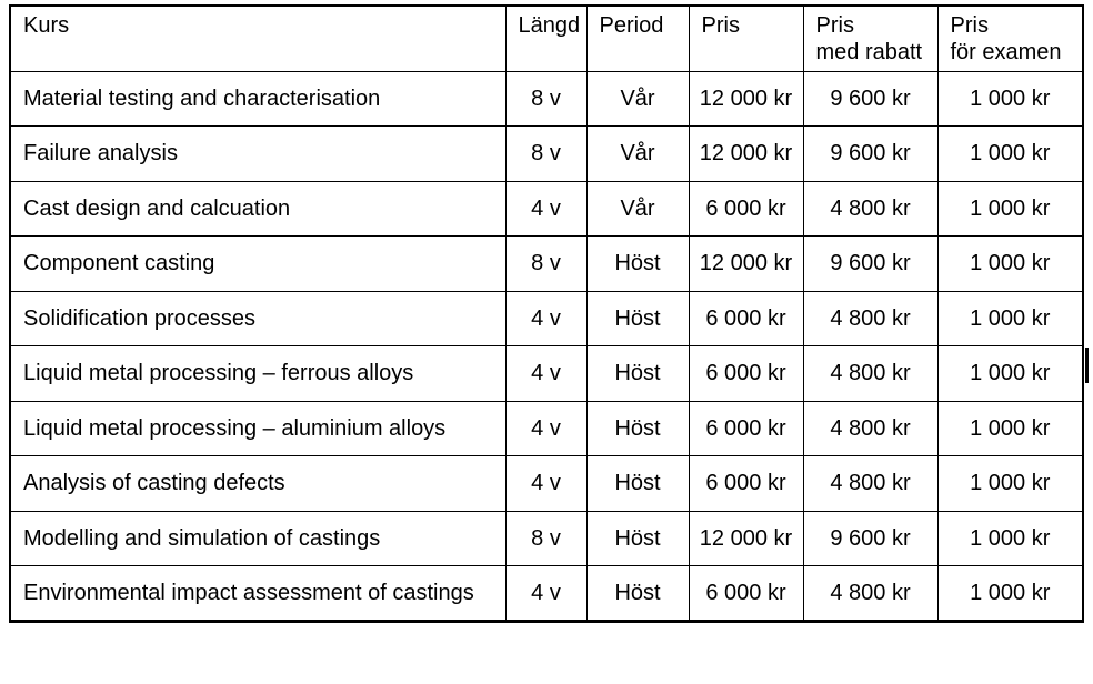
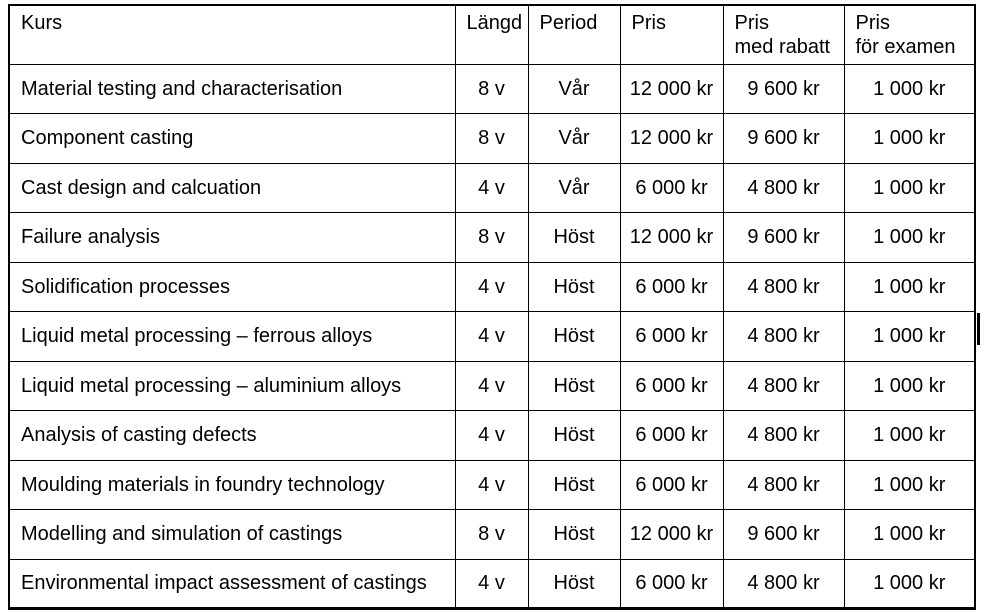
  Kurs	Längd	Period	Pris	Pris med rabatt	Pris för examen
  Material testing and characterisation	8 v	Vår	12 000 kr	9 600 kr	1 000 kr
- Failure analysis	8 v	Vår	12 000 kr	9 600 kr	1 000 kr
+ Component casting	8 v	Vår	12 000 kr	9 600 kr	1 000 kr
  Cast design and calcuation	4 v	Vår	6 000 kr	4 800 kr	1 000 kr
- Component casting	8 v	Höst	12 000 kr	9 600 kr	1 000 kr
+ Failure analysis	8 v	Höst	12 000 kr	9 600 kr	1 000 kr
  Solidification processes	4 v	Höst	6 000 kr	4 800 kr	1 000 kr
  Liquid metal processing – ferrous alloys	4 v	Höst	6 000 kr	4 800 kr	1 000 kr
  Liquid metal processing – aluminium alloys	4 v	Höst	6 000 kr	4 800 kr	1 000 kr
  Analysis of casting defects	4 v	Höst	6 000 kr	4 800 kr	1 000 kr
+ Moulding materials in foundry technology	4 v	Höst	6 000 kr	4 800 kr	1 000 kr
  Modelling and simulation of castings	8 v	Höst	12 000 kr	9 600 kr	1 000 kr
  Environmental impact assessment of castings	4 v	Höst	6 000 kr	4 800 kr	1 000 kr
